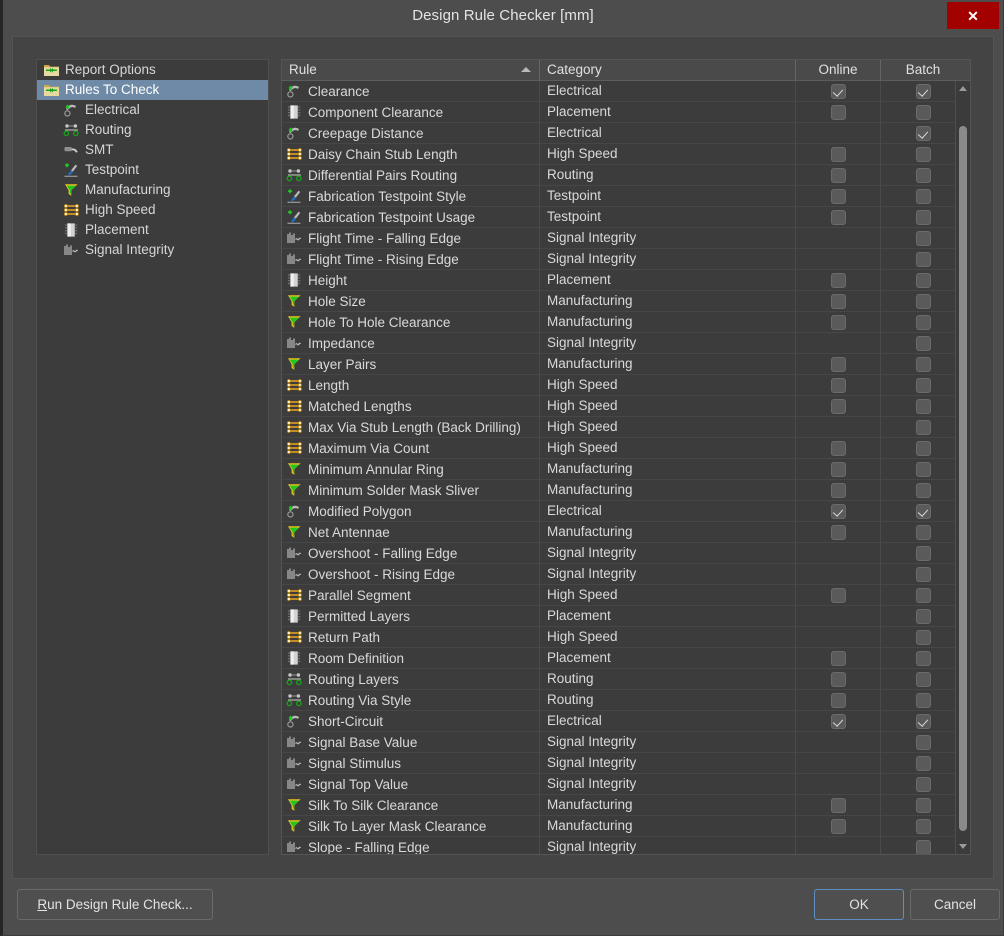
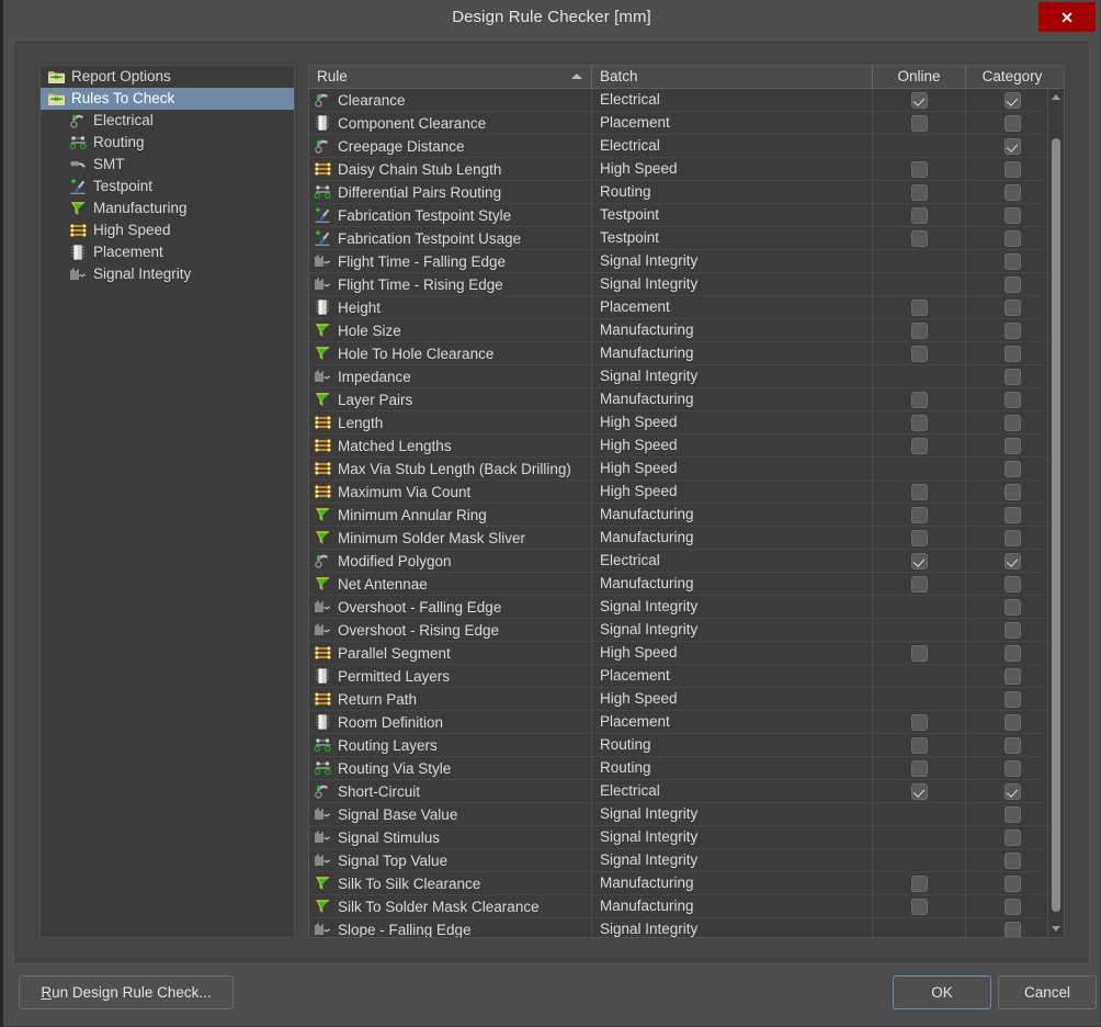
  Design Rule Checker [mm]
  ✕
  Report Options
  Rules To Check
  Electrical
  Routing
  SMT
  Testpoint
  Manufacturing
  High Speed
  Placement
  Signal Integrity
  Rule
- Category
+ Batch
  Online
- Batch
+ Category
  Clearance
  Electrical
  Component Clearance
  Placement
  Creepage Distance
  Electrical
  Daisy Chain Stub Length
  High Speed
  Differential Pairs Routing
  Routing
  Fabrication Testpoint Style
  Testpoint
  Fabrication Testpoint Usage
  Testpoint
  Flight Time - Falling Edge
  Signal Integrity
  Flight Time - Rising Edge
  Signal Integrity
  Height
  Placement
  Hole Size
  Manufacturing
  Hole To Hole Clearance
  Manufacturing
  Impedance
  Signal Integrity
  Layer Pairs
  Manufacturing
  Length
  High Speed
  Matched Lengths
  High Speed
  Max Via Stub Length (Back Drilling)
  High Speed
  Maximum Via Count
  High Speed
  Minimum Annular Ring
  Manufacturing
  Minimum Solder Mask Sliver
  Manufacturing
  Modified Polygon
  Electrical
  Net Antennae
  Manufacturing
  Overshoot - Falling Edge
  Signal Integrity
  Overshoot - Rising Edge
  Signal Integrity
  Parallel Segment
  High Speed
  Permitted Layers
  Placement
  Return Path
  High Speed
  Room Definition
  Placement
  Routing Layers
  Routing
  Routing Via Style
  Routing
  Short-Circuit
  Electrical
  Signal Base Value
  Signal Integrity
  Signal Stimulus
  Signal Integrity
  Signal Top Value
  Signal Integrity
  Silk To Silk Clearance
  Manufacturing
- Silk To Layer Mask Clearance
+ Silk To Solder Mask Clearance
  Manufacturing
  Slope - Falling Edge
  Signal Integrity
  Run Design Rule Check...
  OK
  Cancel
